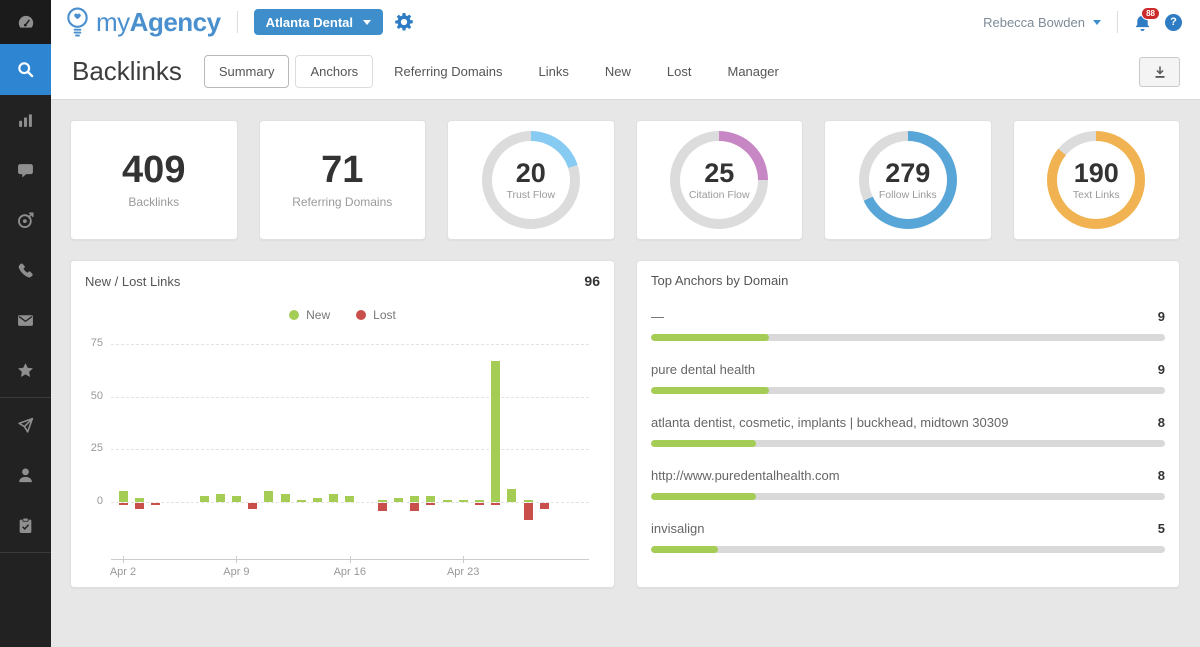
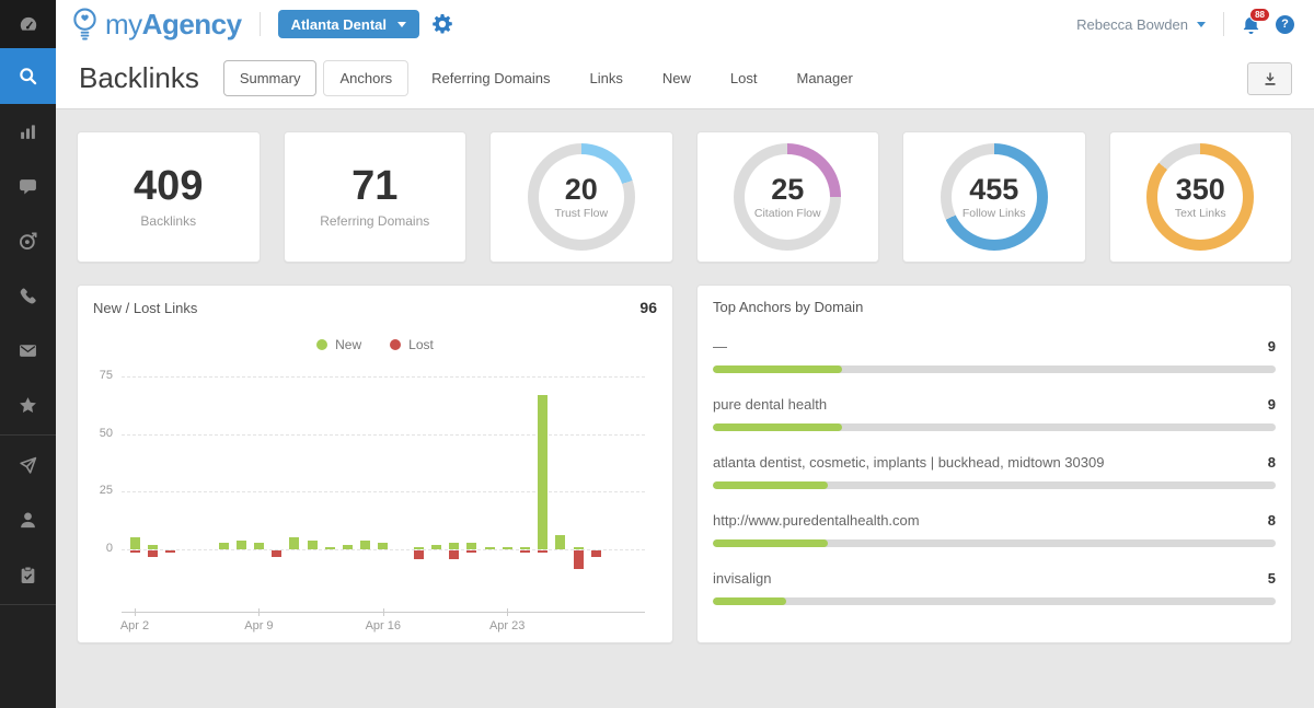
  myAgency
  Atlanta Dental
  Rebecca Bowden
  88
  ?
  Backlinks
  Summary
  Anchors
  Referring Domains
  Links
  New
  Lost
  Manager
  409
  Backlinks
  71
  Referring Domains
  20
  Trust Flow
  25
  Citation Flow
- 279
+ 455
  Follow Links
- 190
+ 350
  Text Links
  New / Lost Links
  96
  New
  Lost
  75
  50
  25
  0
  Apr 2
  Apr 9
  Apr 16
  Apr 23
  Top Anchors by Domain
  —
  9
  pure dental health
  9
  atlanta dentist, cosmetic, implants | buckhead, midtown 30309
  8
  http://www.puredentalhealth.com
  8
  invisalign
  5
